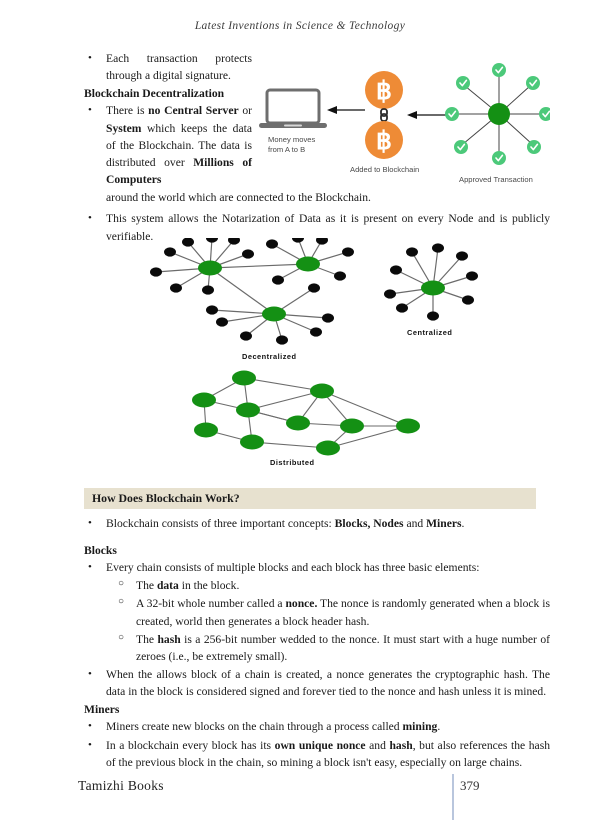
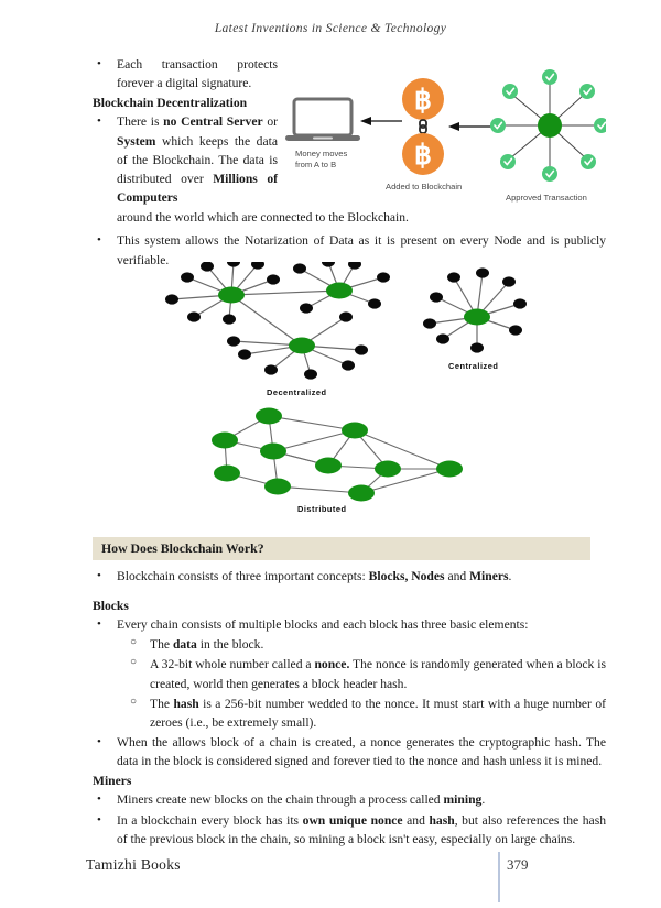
  Latest Inventions in Science & Technology
  Money moves
  from A to B
  ฿
  ฿
  Added to Blockchain
  Approved Transaction
  Decentralized
  Centralized
  Distributed
  •
- Each transaction protects through a digital signature.
+ Each transaction protects forever a digital signature.
  Blockchain Decentralization
  •
  There is no Central Server or System which keeps the data of the Blockchain. The data is distributed over Millions of Computers
  around the world which are connected to the Blockchain.
  •
  This system allows the Notarization of Data as it is present on every Node and is publicly verifiable.
  How Does Blockchain Work?
  •
  Blockchain consists of three important concepts: Blocks, Nodes and Miners.
  Blocks
  •
  Every chain consists of multiple blocks and each block has three basic elements:
  ○
  The data in the block.
  ○
  A 32-bit whole number called a nonce. The nonce is randomly generated when a block is created, world then generates a block header hash.
  ○
  The hash is a 256-bit number wedded to the nonce. It must start with a huge number of zeroes (i.e., be extremely small).
  •
  When the allows block of a chain is created, a nonce generates the cryptographic hash. The data in the block is considered signed and forever tied to the nonce and hash unless it is mined.
  Miners
  •
  Miners create new blocks on the chain through a process called mining.
  •
  In a blockchain every block has its own unique nonce and hash, but also references the hash of the previous block in the chain, so mining a block isn't easy, especially on large chains.
  Tamizhi Books
  379
